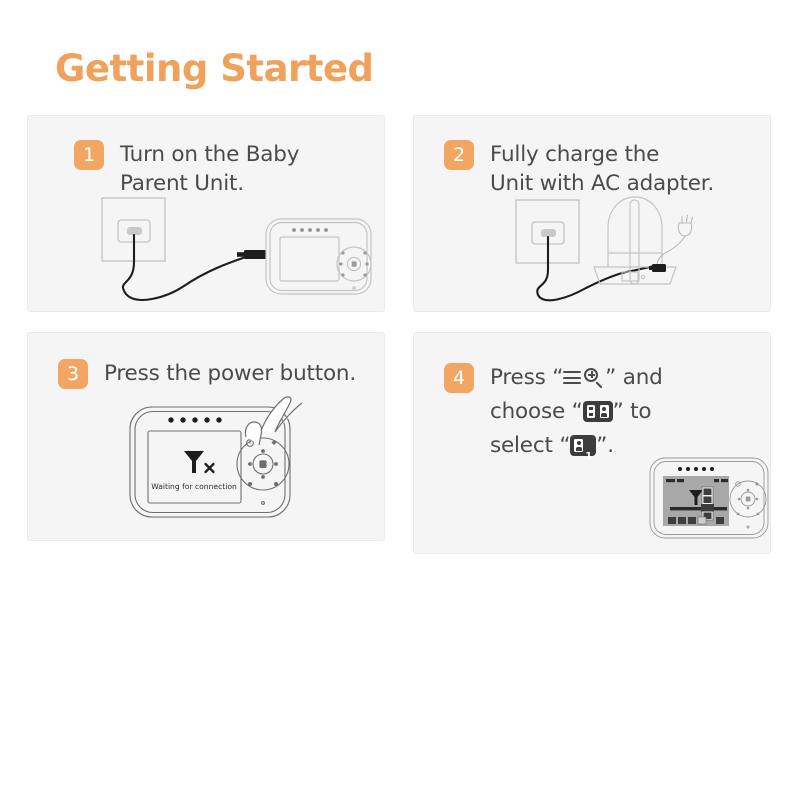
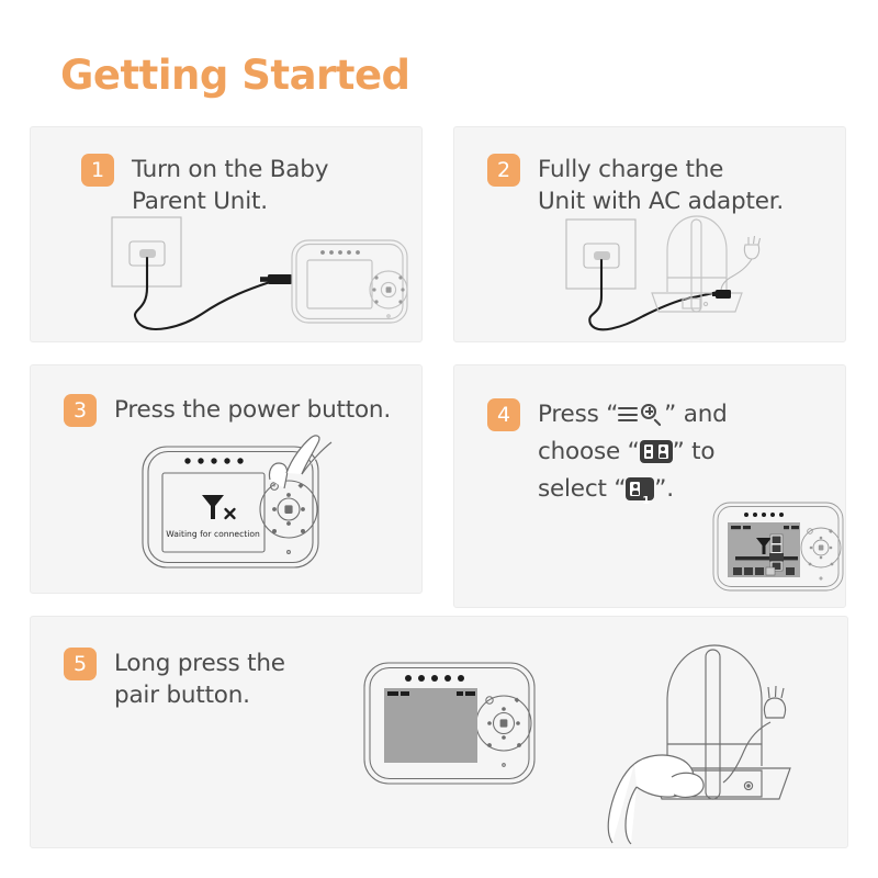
  Getting Started
  1
  Turn on the Baby
  Parent Unit.
  2
  Fully charge the
  Unit with AC adapter.
  3
  Press the power button.
  Waiting for connection
  4
  Press “ ” and
  choose “ ” to
  select “
  1
  ”.
+ 5
+ Long press the
+ pair button.
